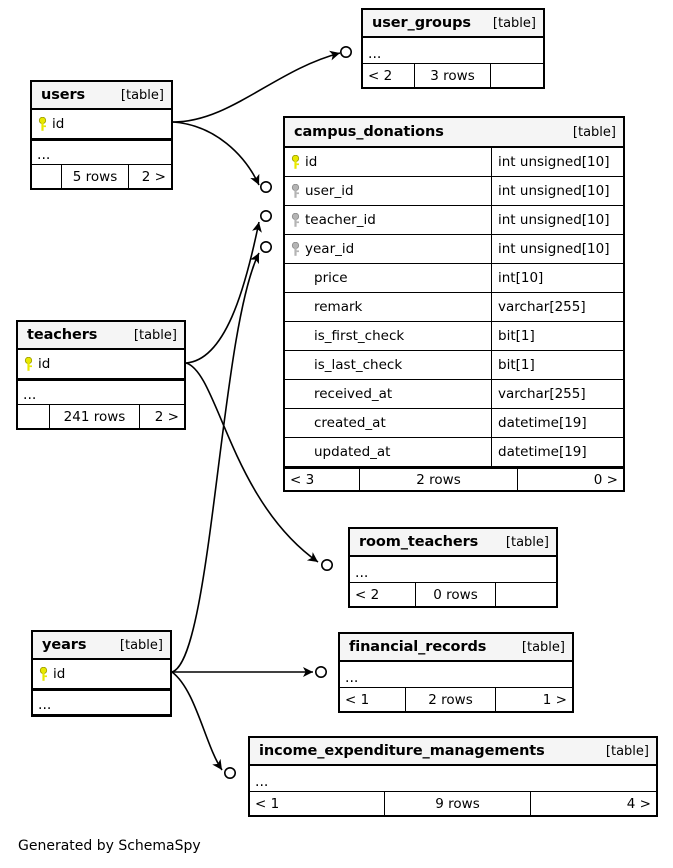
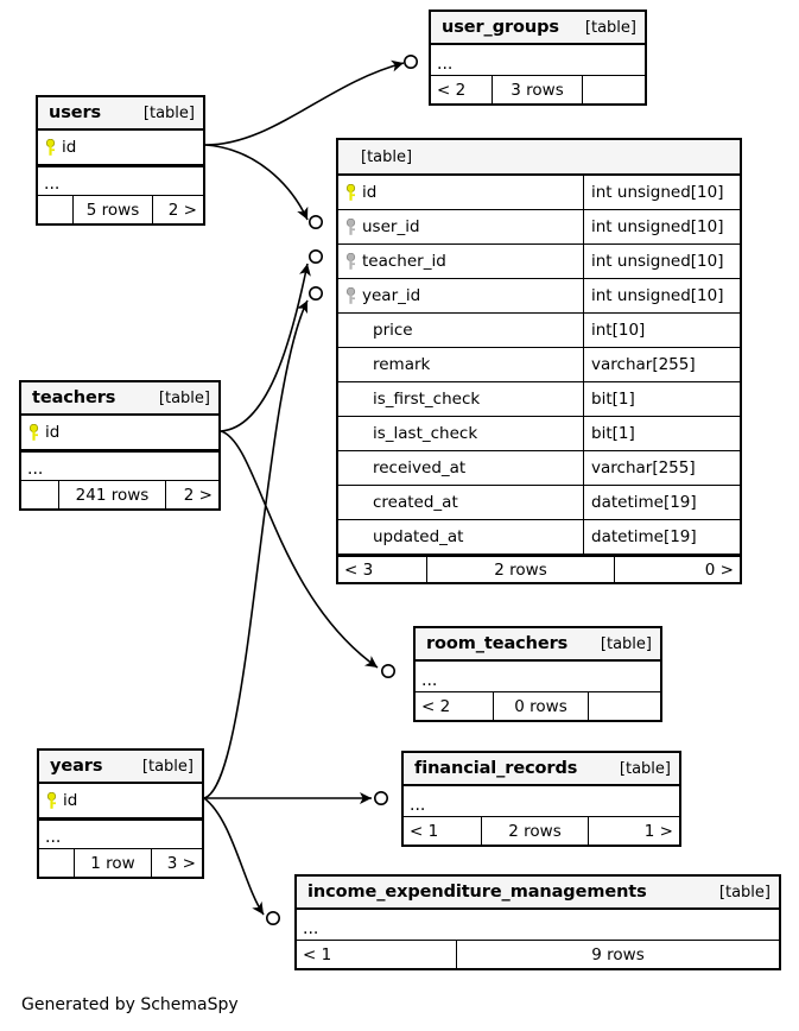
  user_groups
  [table]
  ...
  < 2
  3 rows
  users
  [table]
  id
  ...
  5 rows
  2 >
- campus_donations
  [table]
  id
  int unsigned[10]
  user_id
  int unsigned[10]
  teacher_id
  int unsigned[10]
  year_id
  int unsigned[10]
  price
  int[10]
  remark
  varchar[255]
  is_first_check
  bit[1]
  is_last_check
  bit[1]
  received_at
  varchar[255]
  created_at
  datetime[19]
  updated_at
  datetime[19]
  < 3
  2 rows
  0 >
  teachers
  [table]
  id
  ...
  241 rows
  2 >
  room_teachers
  [table]
  ...
  < 2
  0 rows
  years
  [table]
  id
  ...
+ 1 row
+ 3 >
  financial_records
  [table]
  ...
  < 1
  2 rows
  1 >
  income_expenditure_managements
  [table]
  ...
  < 1
  9 rows
- 4 >
  Generated by SchemaSpy
